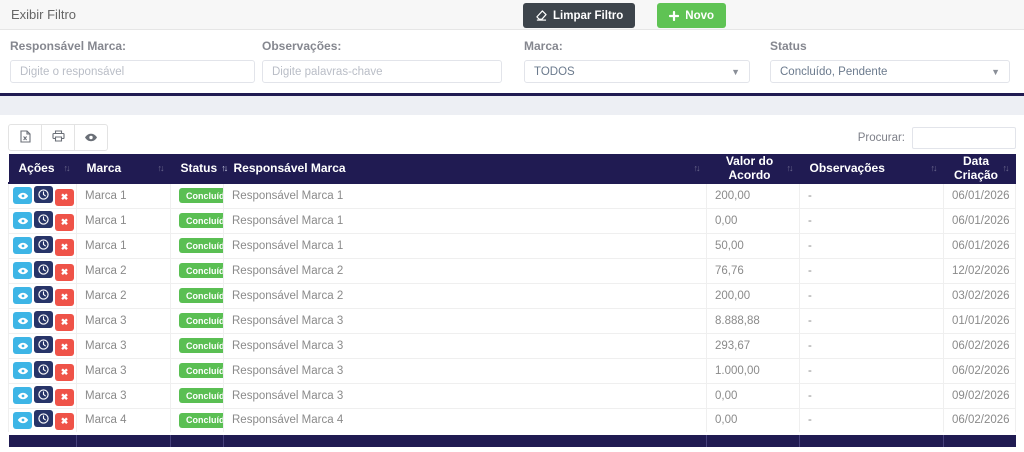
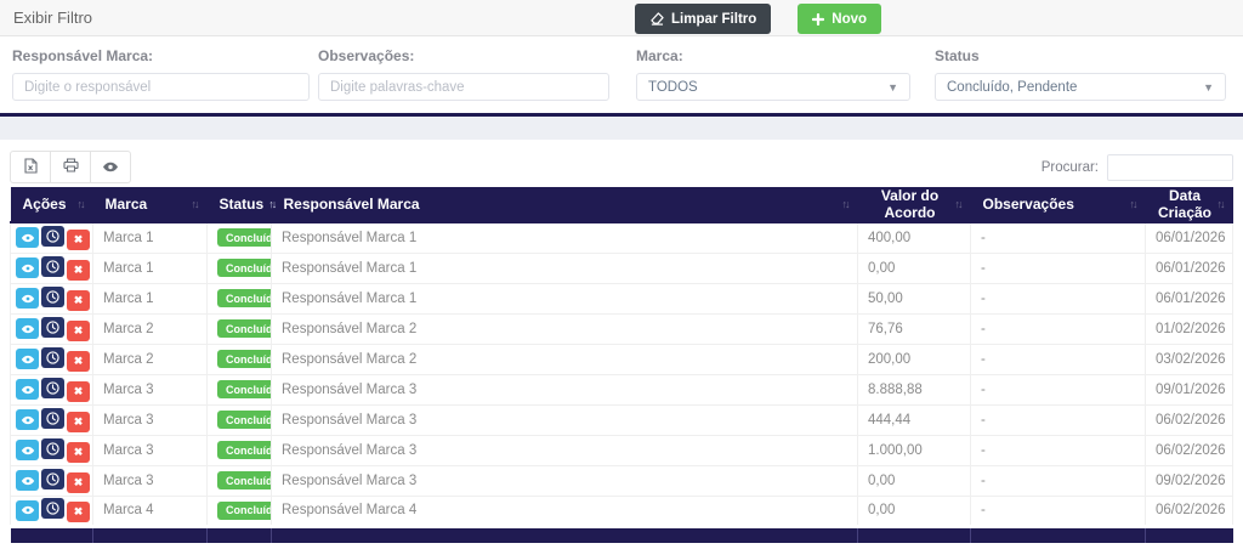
  Exibir Filtro
  Limpar Filtro
  Novo
  Responsável Marca:
  Digite o responsável
  Observações:
  Digite palavras-chave
  Marca:
  TODOS
  ▼
  Status
  Concluído, Pendente
  ▼
  Procurar:
  Ações ↑↓	Marca ↑↓	Status ↑↓	Responsável Marca ↑↓	Valor do Acordo↑↓	Observações ↑↓	Data Criação↑↓
- ✖	Marca 1	Concluíd	Responsável Marca 1	200,00	-	06/01/2026
+ ✖	Marca 1	Concluíd	Responsável Marca 1	400,00	-	06/01/2026
  ✖	Marca 1	Concluíd	Responsável Marca 1	0,00	-	06/01/2026
  ✖	Marca 1	Concluíd	Responsável Marca 1	50,00	-	06/01/2026
- ✖	Marca 2	Concluíd	Responsável Marca 2	76,76	-	12/02/2026
+ ✖	Marca 2	Concluíd	Responsável Marca 2	76,76	-	01/02/2026
  ✖	Marca 2	Concluíd	Responsável Marca 2	200,00	-	03/02/2026
- ✖	Marca 3	Concluíd	Responsável Marca 3	8.888,88	-	01/01/2026
+ ✖	Marca 3	Concluíd	Responsável Marca 3	8.888,88	-	09/01/2026
- ✖	Marca 3	Concluíd	Responsável Marca 3	293,67	-	06/02/2026
+ ✖	Marca 3	Concluíd	Responsável Marca 3	444,44	-	06/02/2026
  ✖	Marca 3	Concluíd	Responsável Marca 3	1.000,00	-	06/02/2026
  ✖	Marca 3	Concluíd	Responsável Marca 3	0,00	-	09/02/2026
  ✖	Marca 4	Concluíd	Responsável Marca 4	0,00	-	06/02/2026
